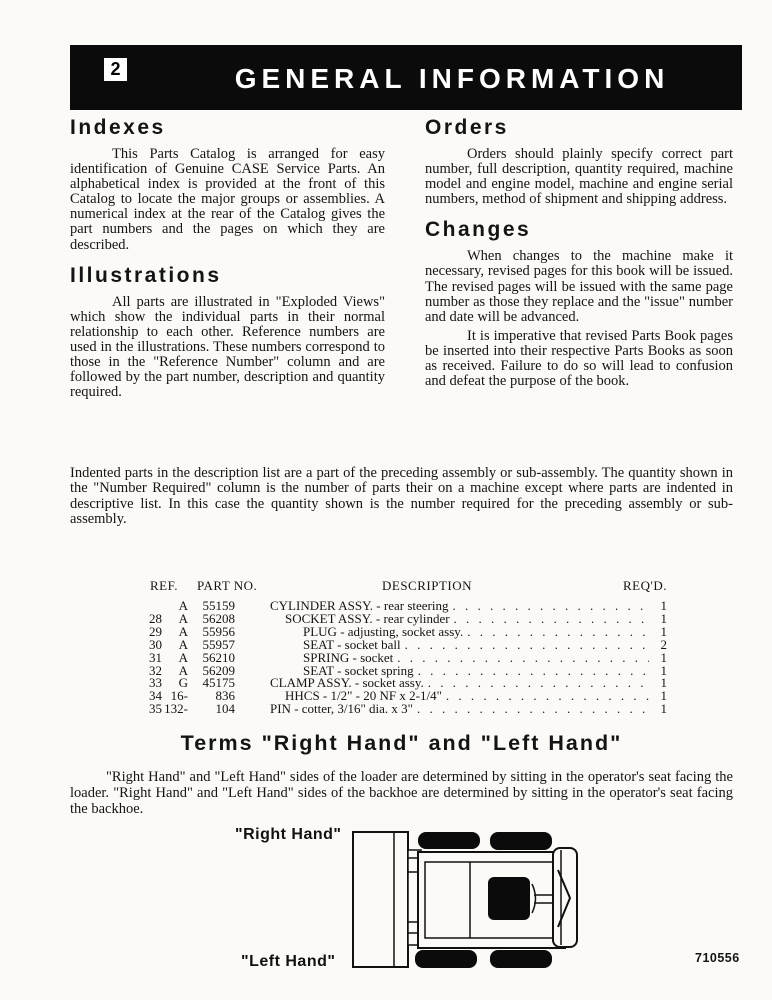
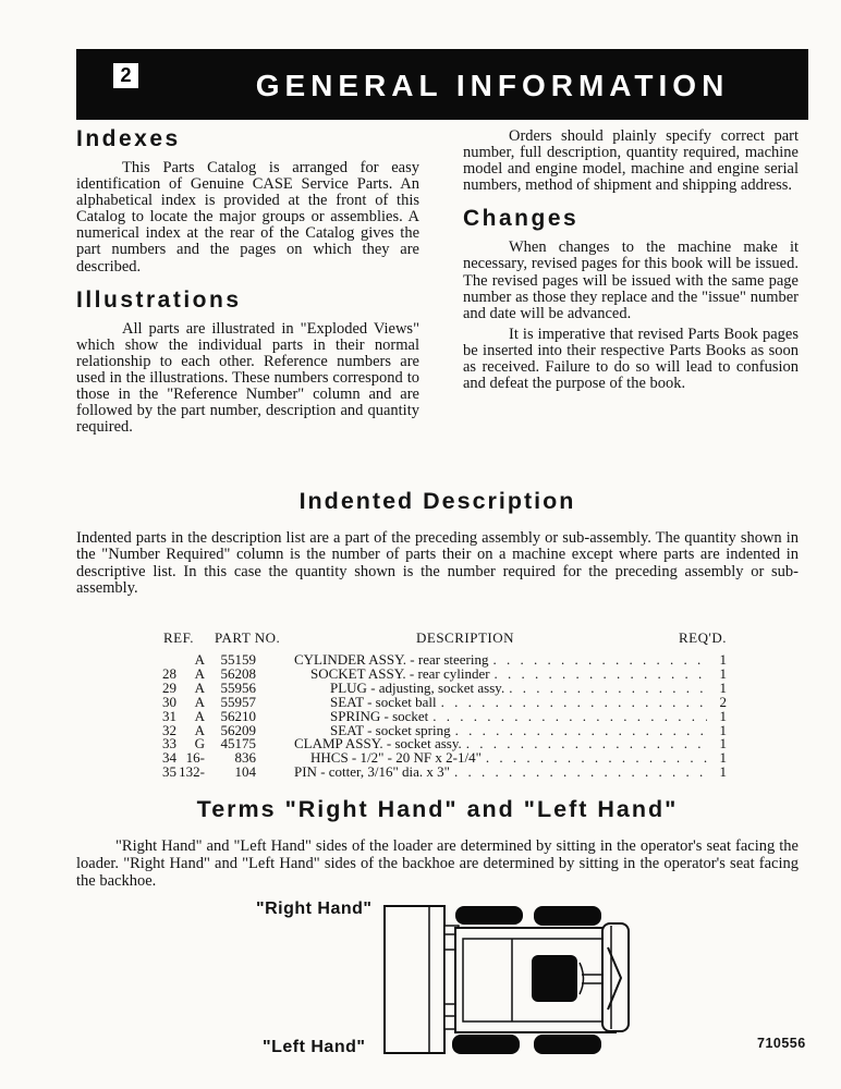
  2
  GENERAL INFORMATION
  Indexes
  This Parts Catalog is arranged for easy identification of Genuine CASE Service Parts. An alphabetical index is provided at the front of this Catalog to locate the major groups or assemblies. A numerical index at the rear of the Catalog gives the part numbers and the pages on which they are described.
  Illustrations
  All parts are illustrated in "Exploded Views" which show the individual parts in their normal relationship to each other. Reference numbers are used in the illustrations. These numbers correspond to those in the "Reference Number" column and are followed by the part number, description and quantity required.
- Orders
  Orders should plainly specify correct part number, full description, quantity required, machine model and engine model, machine and engine serial numbers, method of shipment and shipping address.
  Changes
  When changes to the machine make it necessary, revised pages for this book will be issued. The revised pages will be issued with the same page number as those they replace and the "issue" number and date will be advanced.
  It is imperative that revised Parts Book pages be inserted into their respective Parts Books as soon as received. Failure to do so will lead to confusion and defeat the purpose of the book.
+ Indented Description
  Indented parts in the description list are a part of the preceding assembly or sub-assembly. The quantity shown in the "Number Required" column is the number of parts their on a machine except where parts are indented in descriptive list. In this case the quantity shown is the number required for the preceding assembly or sub-assembly.
  REF.
  PART NO.
  DESCRIPTION
  REQ'D.
  A
  55159
  CYLINDER ASSY. - rear steering
  1
  28
  A
  56208
  SOCKET ASSY. - rear cylinder
  1
  29
  A
  55956
  PLUG - adjusting, socket assy.
  1
  30
  A
  55957
  SEAT - socket ball
  2
  31
  A
  56210
  SPRING - socket
  1
  32
  A
  56209
  SEAT - socket spring
  1
  33
  G
  45175
  CLAMP ASSY. - socket assy.
  1
  34
  16-
  836
  HHCS - 1/2" - 20 NF x 2-1/4"
  1
  35
  132-
  104
  PIN - cotter, 3/16" dia. x 3"
  1
  Terms "Right Hand" and "Left Hand"
  "Right Hand" and "Left Hand" sides of the loader are determined by sitting in the operator's seat facing the loader. "Right Hand" and "Left Hand" sides of the backhoe are determined by sitting in the operator's seat facing the backhoe.
  "Right Hand"
  "Left Hand"
  710556
